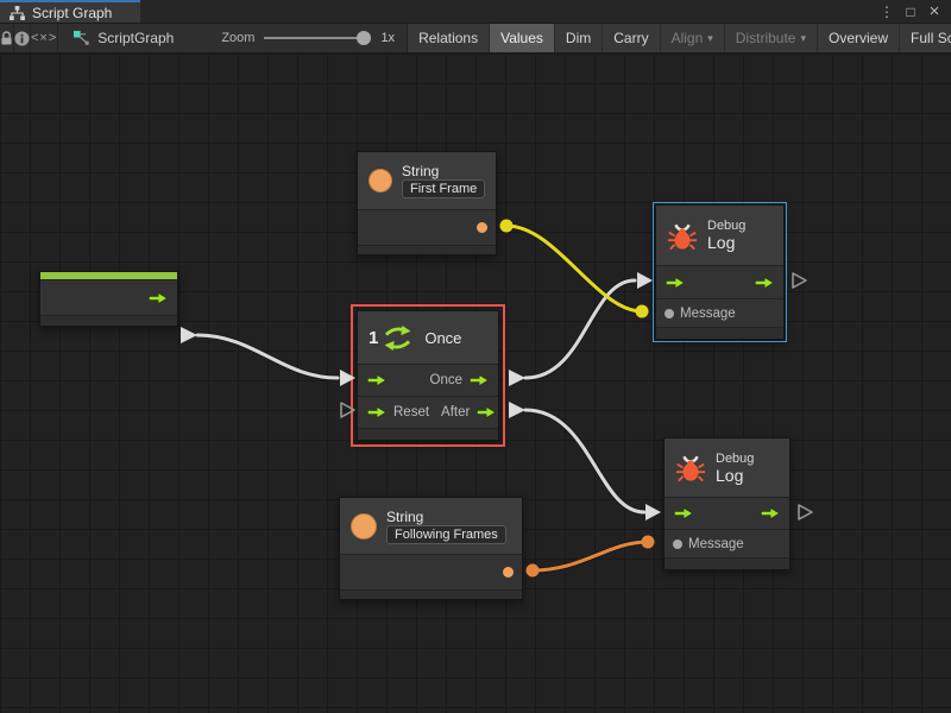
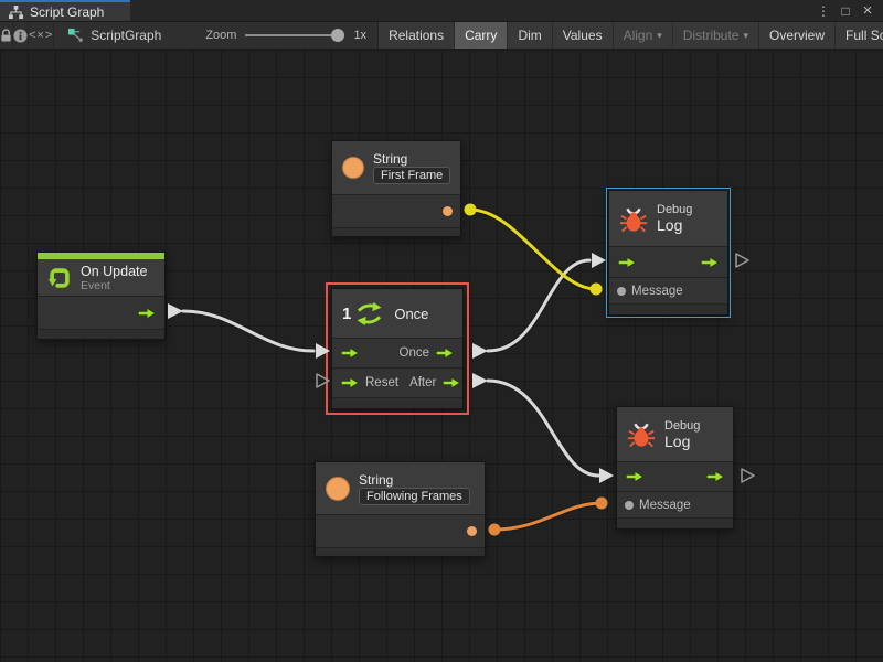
  Script Graph
  ⋮
  □
  ×
  <×>
  ScriptGraph
  Zoom
  1x
  Relations
- Values
+ Carry
  Dim
- Carry
+ Values
  Align
  ▾
  Distribute
  ▾
  Overview
  String
  First Frame
  Debug
  Log
  Message
+ On Update
+ Event
  1
  Once
  Once
  Reset
  After
  String
  Following Frames
  Debug
  Log
  Message
